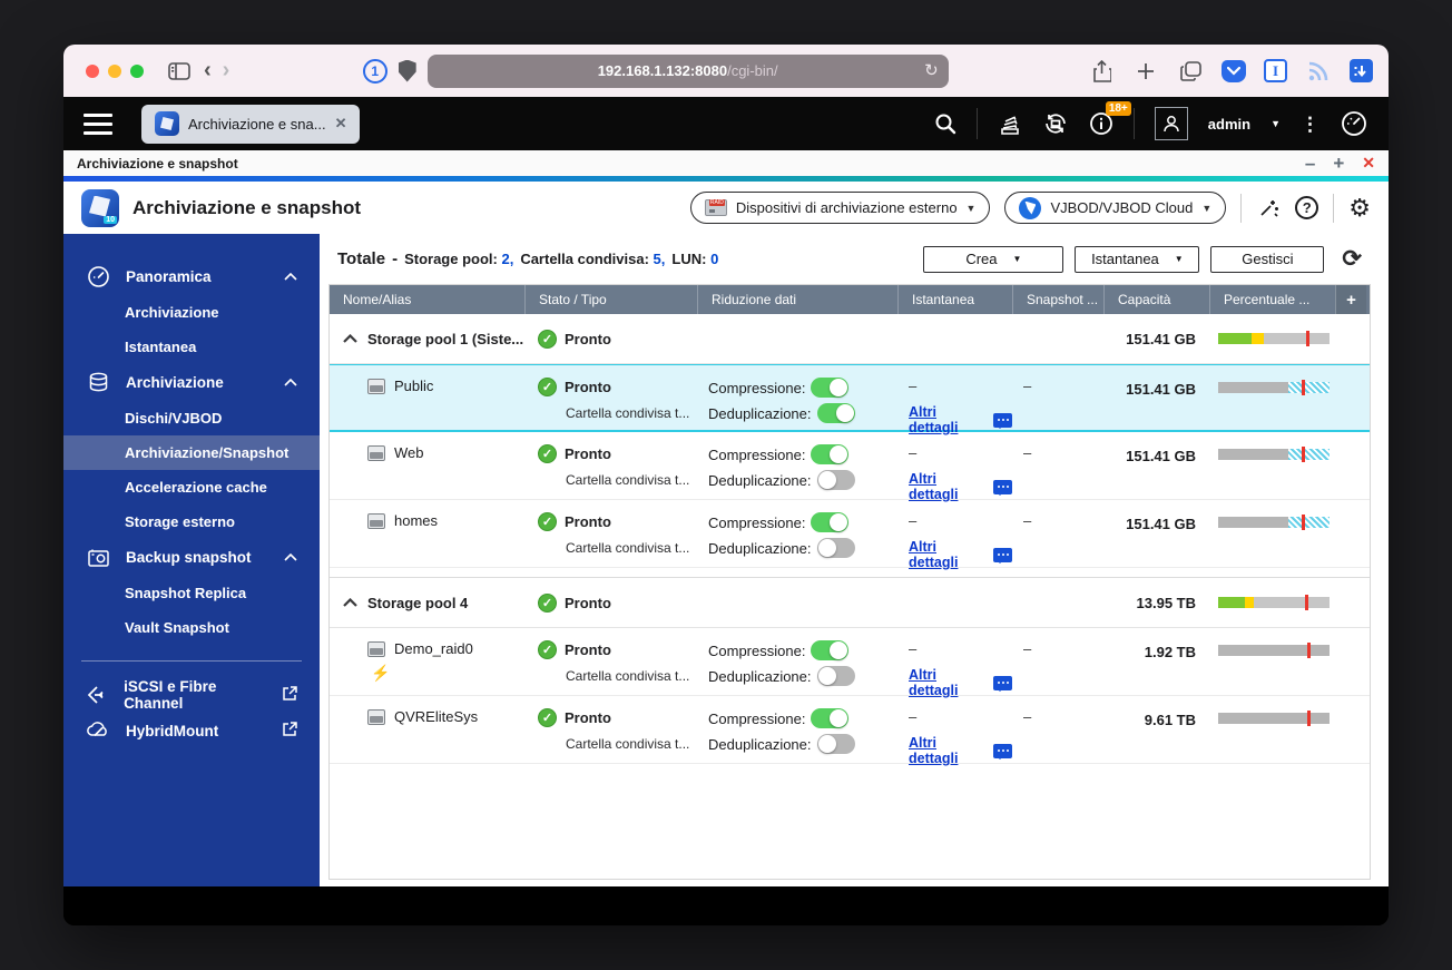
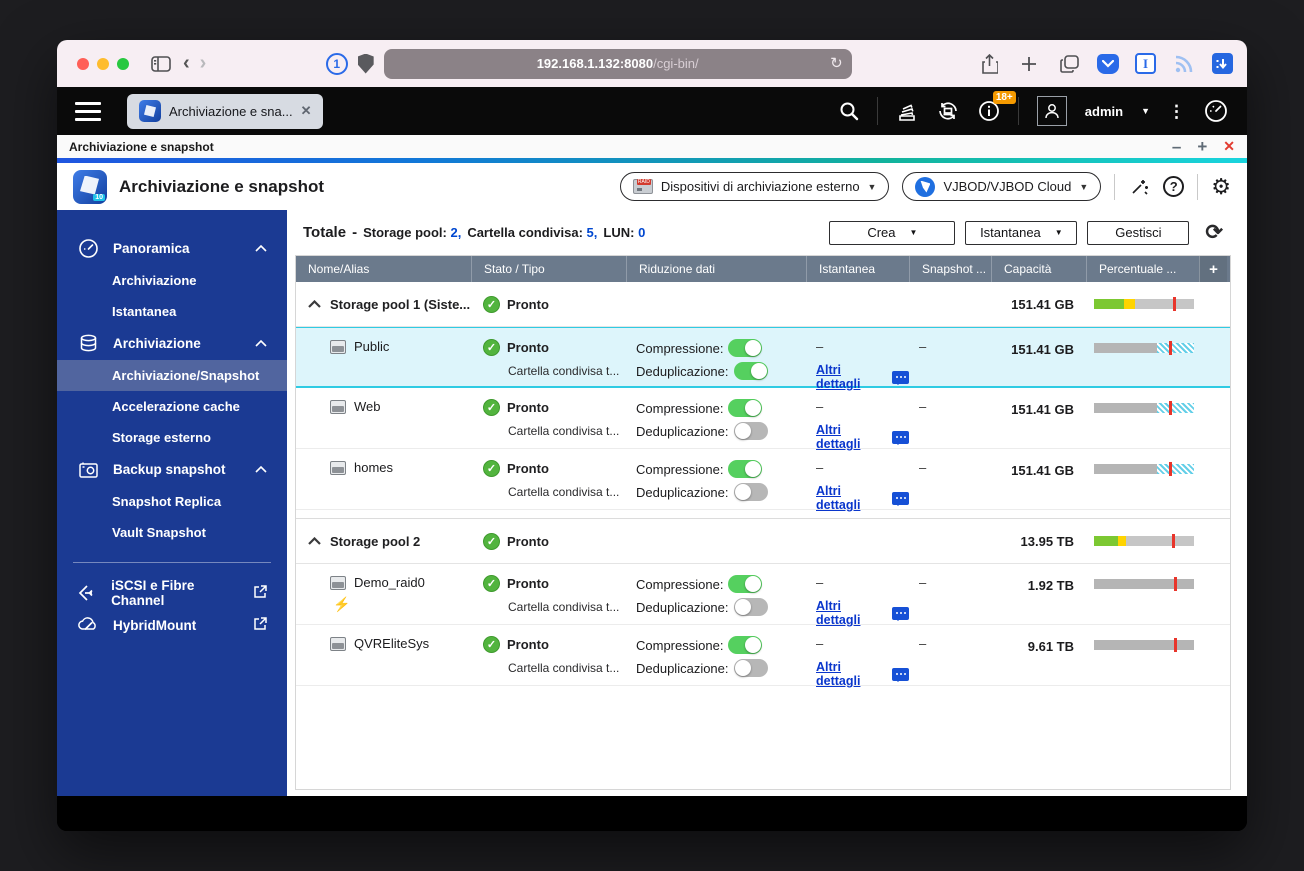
  ‹
  ›
  1
  192.168.1.132:8080
  /cgi-bin/
  ↻
  I
  Archiviazione e sna...
  ✕
  18+
  admin
  ▼
  ⋮
  Archiviazione e snapshot
  –
  +
  ✕
  Archiviazione e snapshot
  Dispositivi di archiviazione esterno
  ▼
  VJBOD/VJBOD Cloud
  ▼
  ?
  ⚙
  Panoramica
  Archiviazione
  Istantanea
  Archiviazione
- Dischi/VJBOD
  Archiviazione/Snapshot
  Accelerazione cache
  Storage esterno
  Backup snapshot
  Snapshot Replica
  Vault Snapshot
  iSCSI e Fibre Channel
  HybridMount
  Totale
  -
  Storage pool: 2,
  Cartella condivisa: 5,
  LUN: 0
  Crea
  ▼
  Istantanea
  ▼
  Gestisci
  ⟳
  Nome/Alias
  Stato / Tipo
  Riduzione dati
  Istantanea
  Snapshot ...
  Capacità
  Percentuale ...
  +
  Storage pool 1 (Siste...
  ✓
  Pronto
  151.41 GB
  Public
  ✓
  Pronto
  Cartella condivisa t...
  Compressione:
  Deduplicazione:
  –
  Altri dettagli
  –
  151.41 GB
  Web
  ✓
  Pronto
  Cartella condivisa t...
  Compressione:
  Deduplicazione:
  –
  Altri dettagli
  –
  151.41 GB
  homes
  ✓
  Pronto
  Cartella condivisa t...
  Compressione:
  Deduplicazione:
  –
  Altri dettagli
  –
  151.41 GB
- Storage pool 4
+ Storage pool 2
  ✓
  Pronto
  13.95 TB
  Demo_raid0
  ⚡
  ✓
  Pronto
  Cartella condivisa t...
  Compressione:
  Deduplicazione:
  –
  Altri dettagli
  –
  1.92 TB
  QVREliteSys
  ✓
  Pronto
  Cartella condivisa t...
  Compressione:
  Deduplicazione:
  –
  Altri dettagli
  –
  9.61 TB
